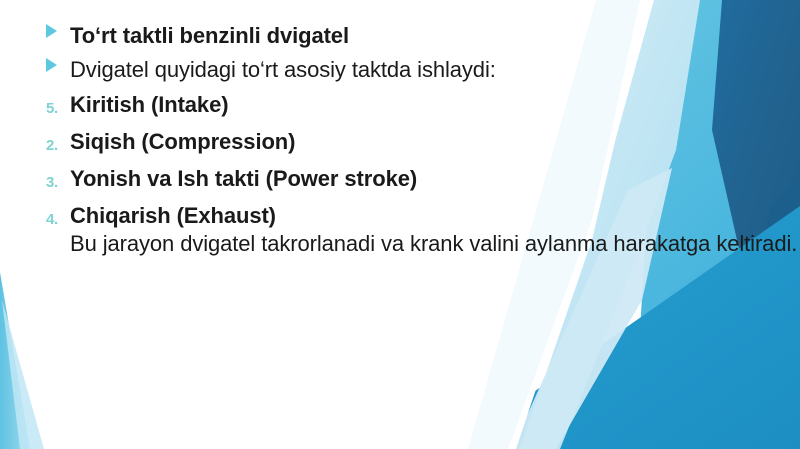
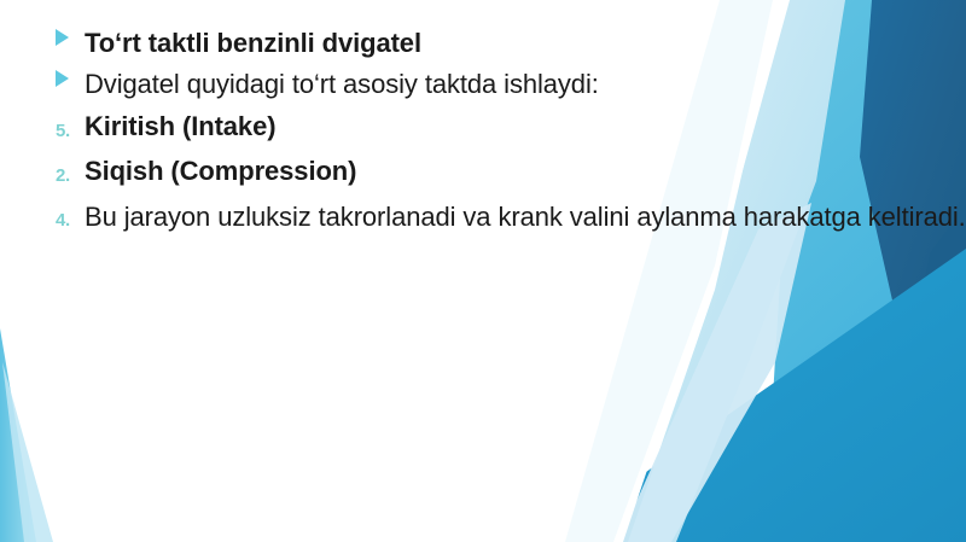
  To‘rt taktli benzinli dvigatel
  Dvigatel quyidagi to‘rt asosiy taktda ishlaydi:
  5.
  Kiritish (Intake)
  2.
  Siqish (Compression)
- 3.
- Yonish va Ish takti (Power stroke)
  4.
- Chiqarish (Exhaust)
- Bu jarayon dvigatel takrorlanadi va krank valini aylanma harakatga keltiradi.
+ Bu jarayon uzluksiz takrorlanadi va krank valini aylanma harakatga keltiradi.
